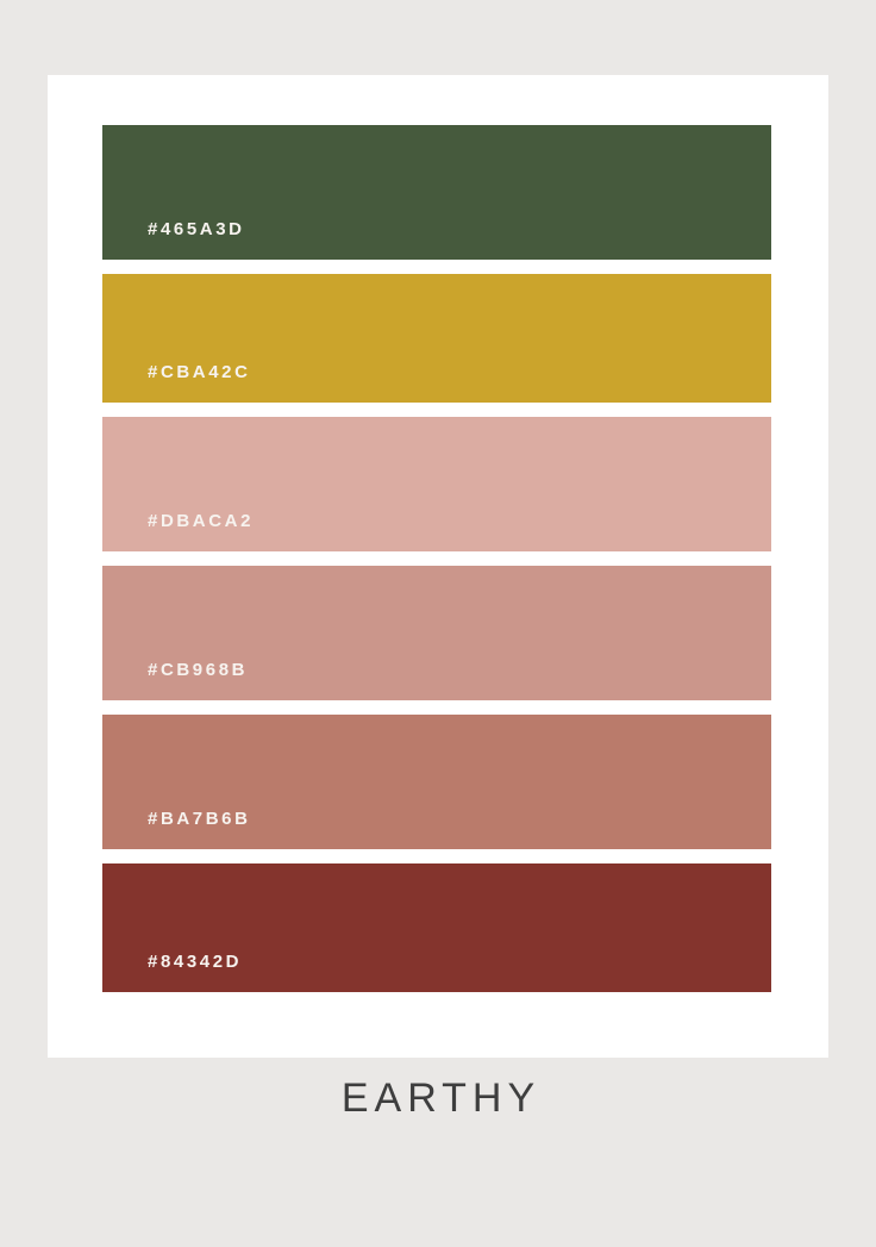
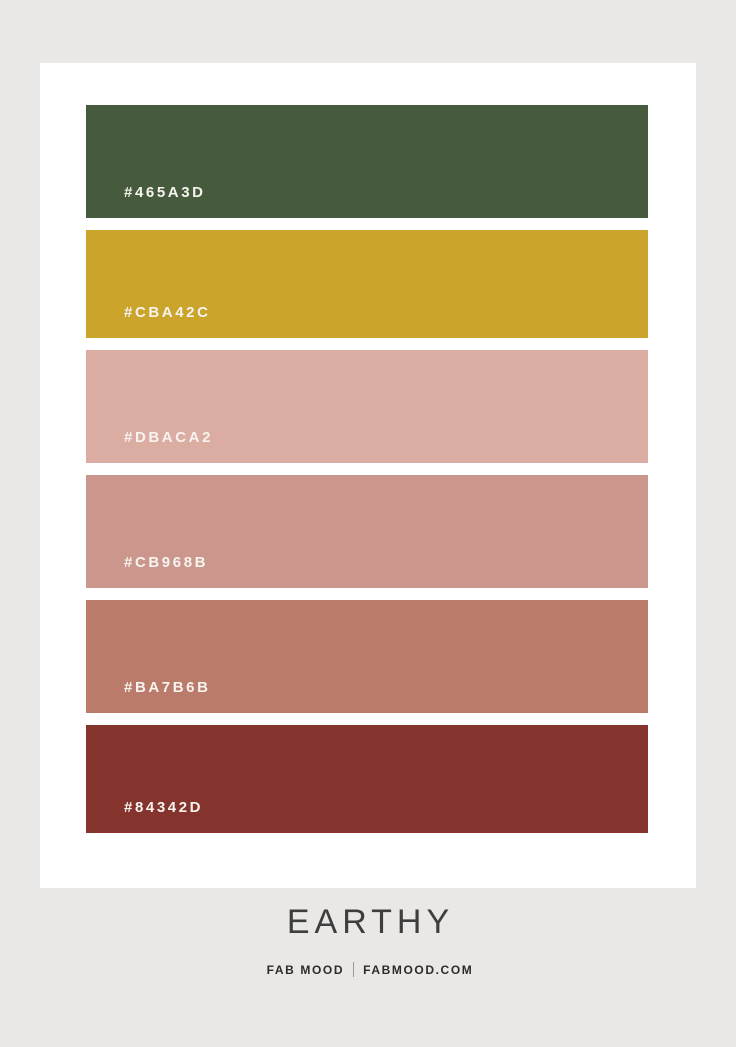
  #465A3D
  #CBA42C
  #DBACA2
  #CB968B
  #BA7B6B
  #84342D
  EARTHY
+ FAB MOOD
+ FABMOOD.COM
